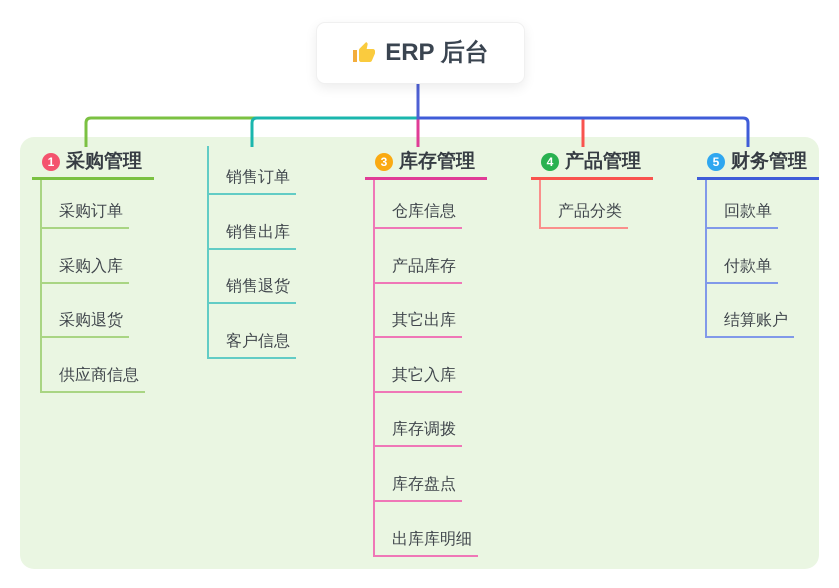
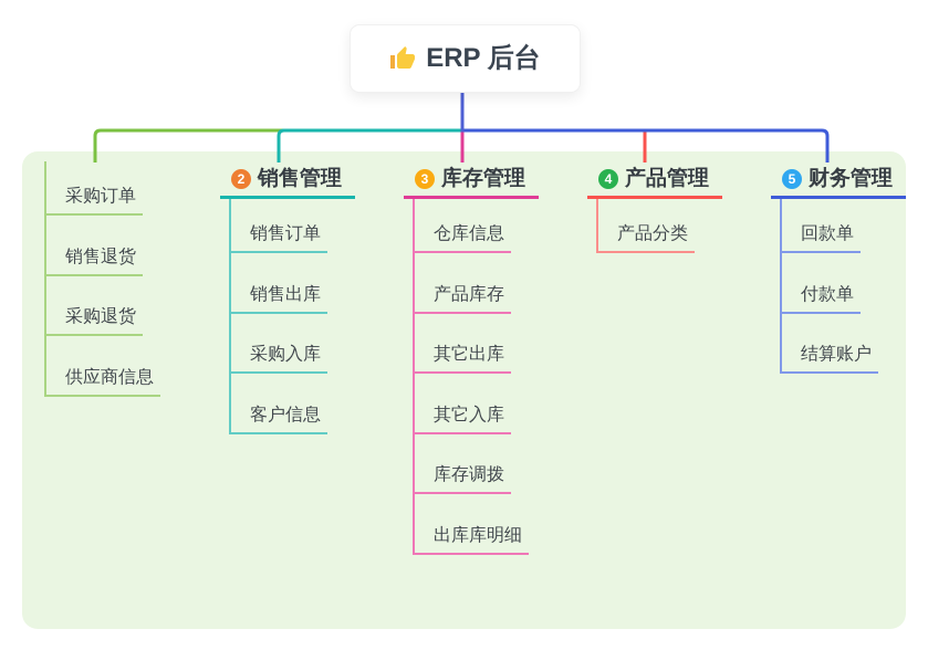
  ERP 后台
- 1
- 采购管理
  采购订单
- 采购入库
+ 销售退货
  采购退货
  供应商信息
+ 2
+ 销售管理
  销售订单
  销售出库
- 销售退货
+ 采购入库
  客户信息
  3
  库存管理
  仓库信息
  产品库存
  其它出库
  其它入库
  库存调拨
- 库存盘点
  出库库明细
  4
  产品管理
  产品分类
  5
  财务管理
  回款单
  付款单
  结算账户
